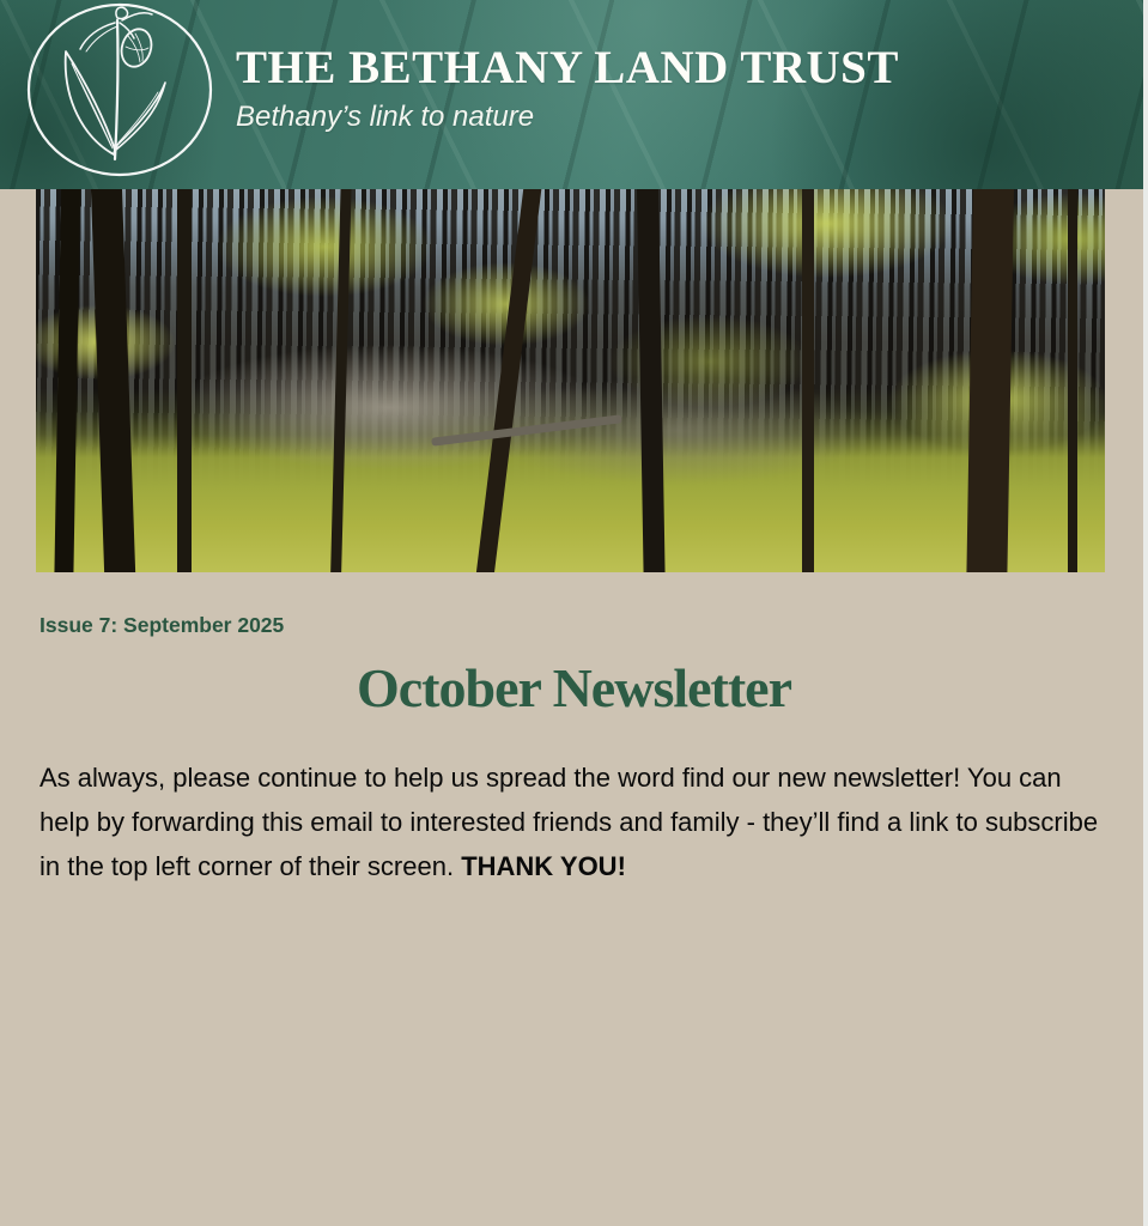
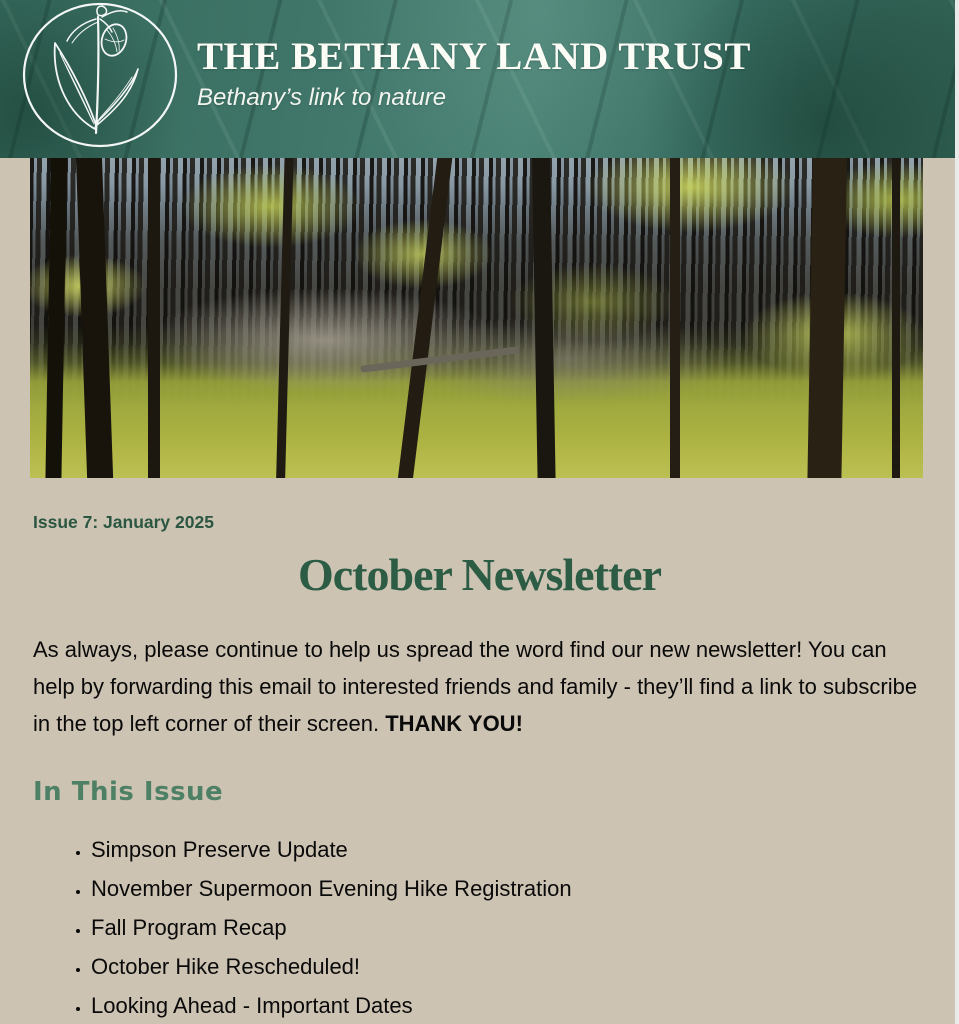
  THE BETHANY LAND TRUST
  Bethany’s link to nature
- Issue 7: September 2025
+ Issue 7: January 2025
  October Newsletter
  As always, please continue to help us spread the word find our new newsletter! You can help by forwarding this email to interested friends and family - they’ll find a link to subscribe in the top left corner of their screen. THANK YOU!
+ In This Issue
+ Simpson Preserve Update
+ November Supermoon Evening Hike Registration
+ Fall Program Recap
+ October Hike Rescheduled!
+ Looking Ahead - Important Dates
